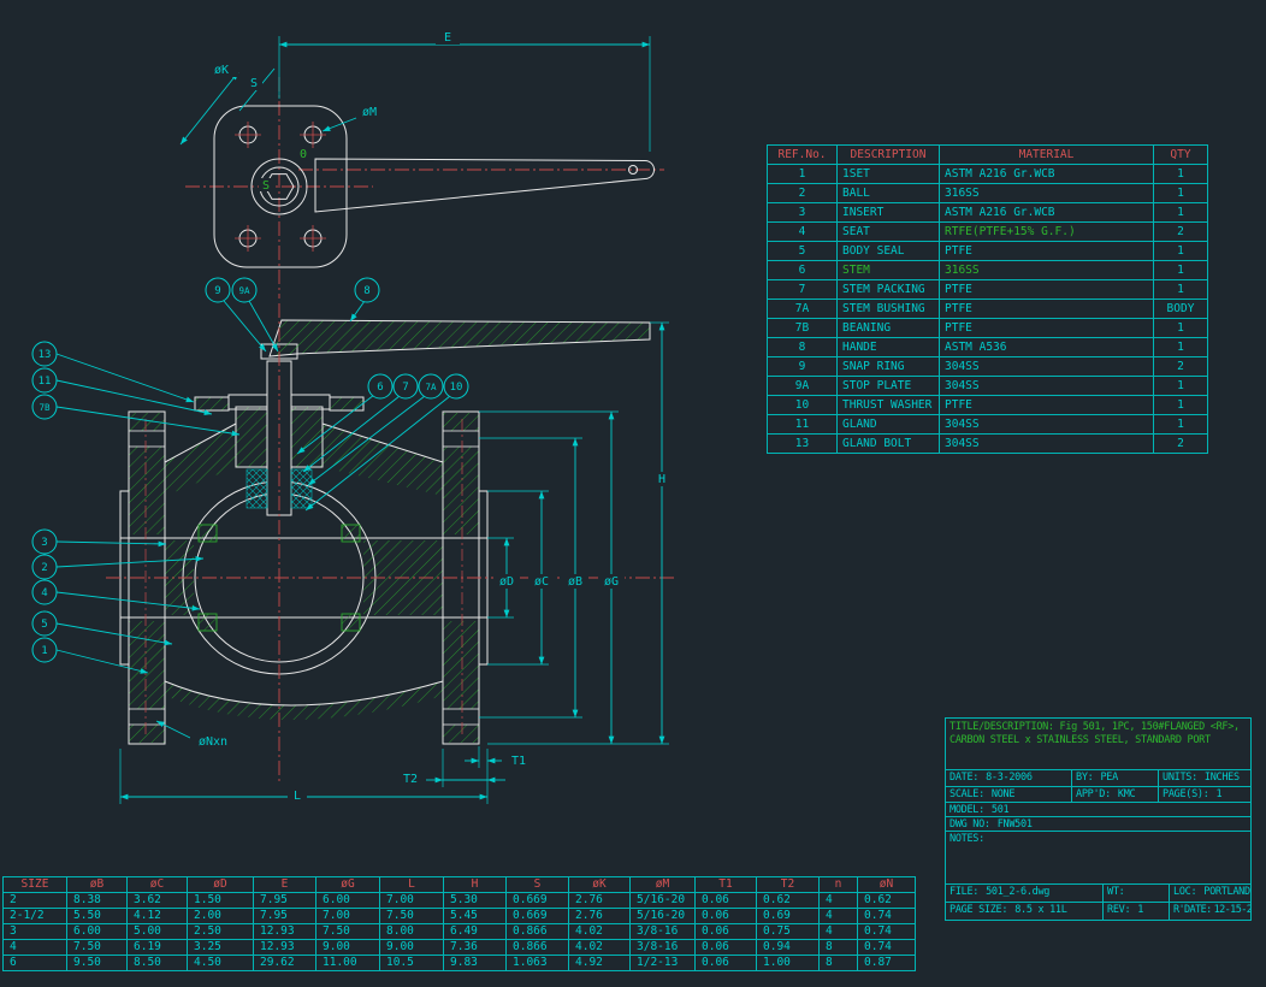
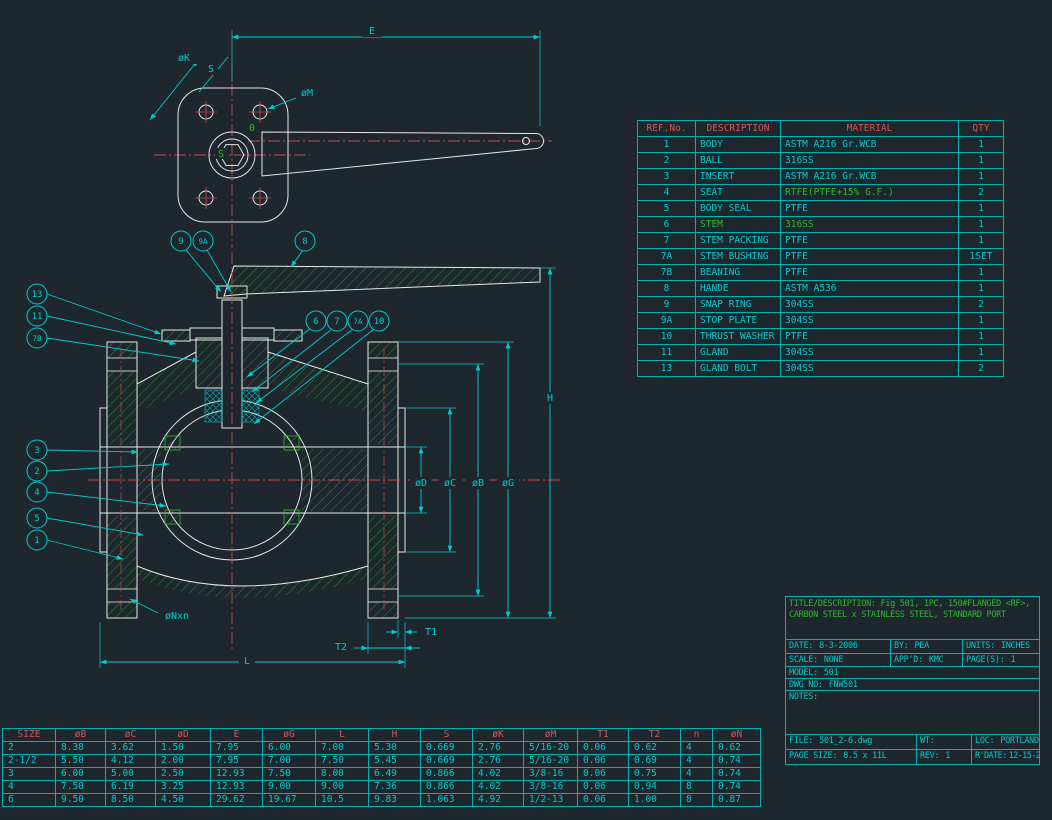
  E
  øK
  S
  øM
  0
  S
  øD
  øC
  øB
  øG
  H
  L
  T2
  T1
  øNxn
  9
  9A
  8
  13
  11
  7B
  3
  2
  4
  5
  1
  6
  7
  7A
  10
  REF.No.	DESCRIPTION	MATERIAL	QTY
- 1	1SET	ASTM A216 Gr.WCB	1
+ 1	BODY	ASTM A216 Gr.WCB	1
  2	BALL	316SS	1
  3	INSERT	ASTM A216 Gr.WCB	1
  4	SEAT	RTFE(PTFE+15% G.F.)	2
  5	BODY SEAL	PTFE	1
  6	STEM	316SS	1
  7	STEM PACKING	PTFE	1
- 7A	STEM BUSHING	PTFE	BODY
+ 7A	STEM BUSHING	PTFE	1SET
  7B	BEANING	PTFE	1
  8	HANDE	ASTM A536	1
  9	SNAP RING	304SS	2
  9A	STOP PLATE	304SS	1
  10	THRUST WASHER	PTFE	1
  11	GLAND	304SS	1
  13	GLAND BOLT	304SS	2
  SIZE	øB	øC	øD	E	øG	L	H	S	øK	øM	T1	T2	n	øN
  2	8.38	3.62	1.50	7.95	6.00	7.00	5.30	0.669	2.76	5/16-20	0.06	0.62	4	0.62
  2-1/2	5.50	4.12	2.00	7.95	7.00	7.50	5.45	0.669	2.76	5/16-20	0.06	0.69	4	0.74
  3	6.00	5.00	2.50	12.93	7.50	8.00	6.49	0.866	4.02	3/8-16	0.06	0.75	4	0.74
  4	7.50	6.19	3.25	12.93	9.00	9.00	7.36	0.866	4.02	3/8-16	0.06	0.94	8	0.74
- 6	9.50	8.50	4.50	29.62	11.00	10.5	9.83	1.063	4.92	1/2-13	0.06	1.00	8	0.87
+ 6	9.50	8.50	4.50	29.62	19.67	10.5	9.83	1.063	4.92	1/2-13	0.06	1.00	8	0.87
  TITLE/DESCRIPTION: Fig 501, 1PC, 150#FLANGED <RF>,
  CARBON STEEL x STAINLESS STEEL, STANDARD PORT
  DATE: 8-3-2006
  BY: PEA
  UNITS: INCHES
  SCALE: NONE
  APP'D: KMC
  PAGE(S): 1
  MODEL: 501
  DWG NO: FNW501
  NOTES:
  FILE: 501_2-6.dwg
  WT:
  LOC: PORTLAND
  PAGE SIZE: 8.5 x 11L
  REV: 1
  R'DATE: 12-15-2
